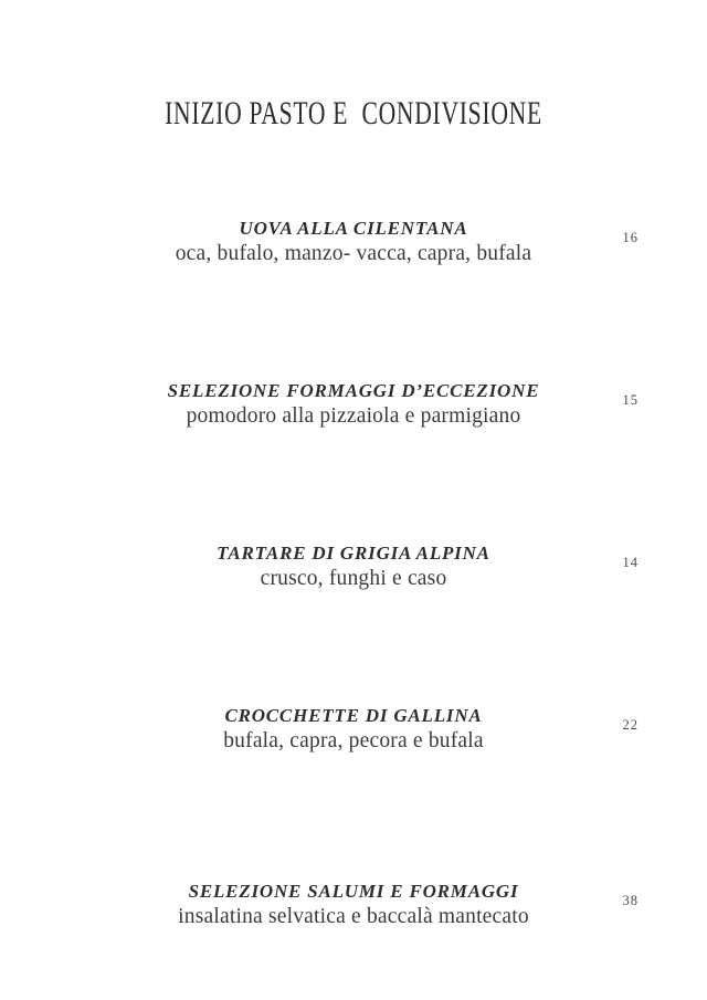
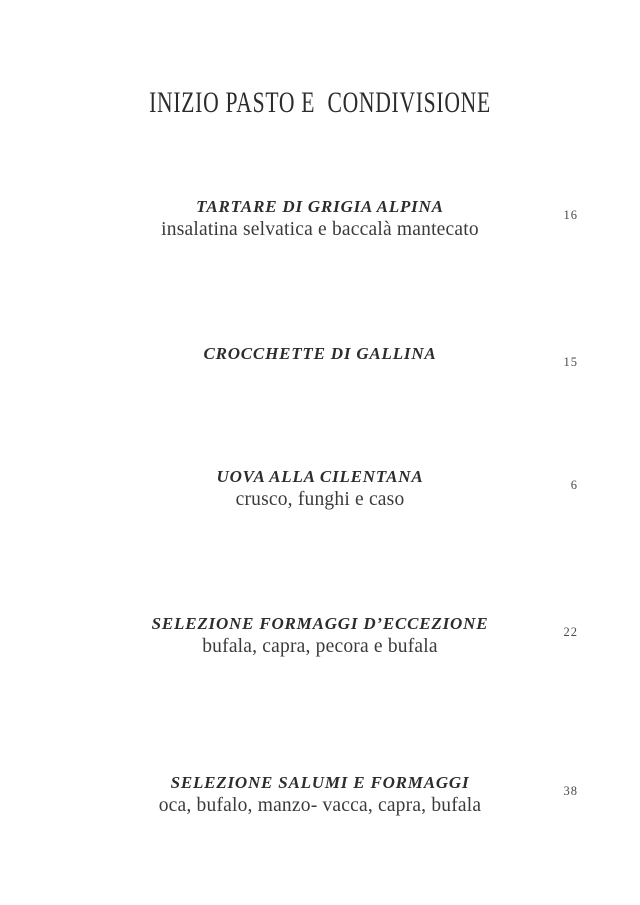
  INIZIO PASTO E CONDIVISIONE
- UOVA ALLA CILENTANA
+ TARTARE DI GRIGIA ALPINA
- oca, bufalo, manzo- vacca, capra, bufala
+ insalatina selvatica e baccalà mantecato
  16
- SELEZIONE FORMAGGI D’ECCEZIONE
+ CROCCHETTE DI GALLINA
- pomodoro alla pizzaiola e parmigiano
  15
- TARTARE DI GRIGIA ALPINA
+ UOVA ALLA CILENTANA
  crusco, funghi e caso
- 14
+ 6
- CROCCHETTE DI GALLINA
+ SELEZIONE FORMAGGI D’ECCEZIONE
  bufala, capra, pecora e bufala
  22
  SELEZIONE SALUMI E FORMAGGI
- insalatina selvatica e baccalà mantecato
+ oca, bufalo, manzo- vacca, capra, bufala
  38
